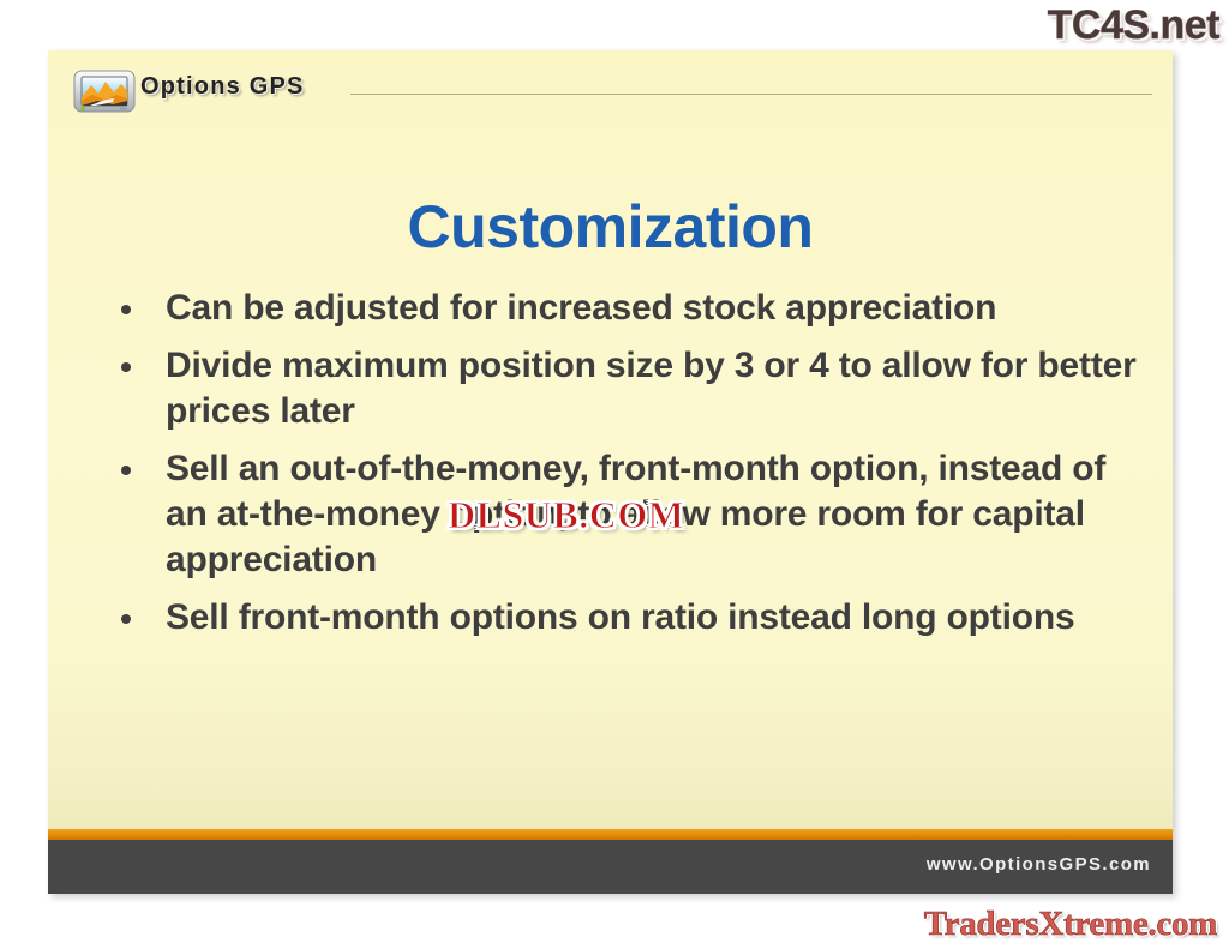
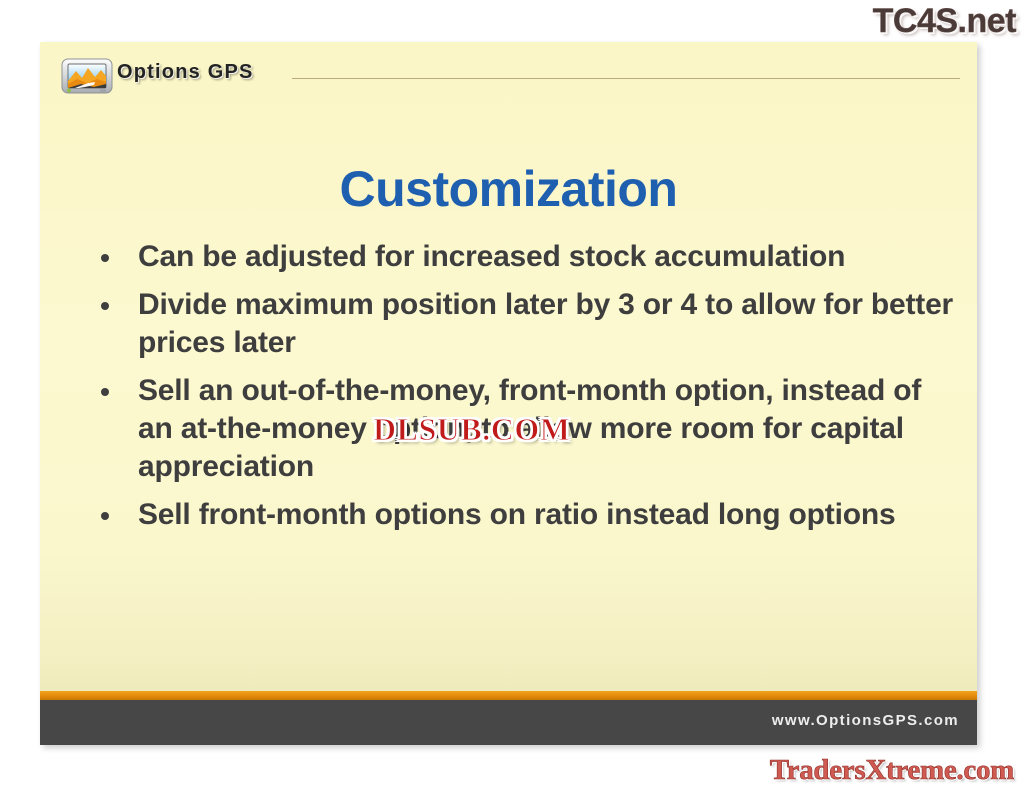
  TC4S.net
  Options GPS
  Customization
- Can be adjusted for increased stock appreciation
+ Can be adjusted for increased stock accumulation
- Divide maximum position size by 3 or 4 to allow for better prices later
+ Divide maximum position later by 3 or 4 to allow for better prices later
  Sell an out-of-the-money, front-month option, instead of an at-the-money option, to allow more room for capital appreciation
  Sell front-month options on ratio instead long options
  DLSUB.COM
  www.OptionsGPS.com
  TradersXtreme.com
